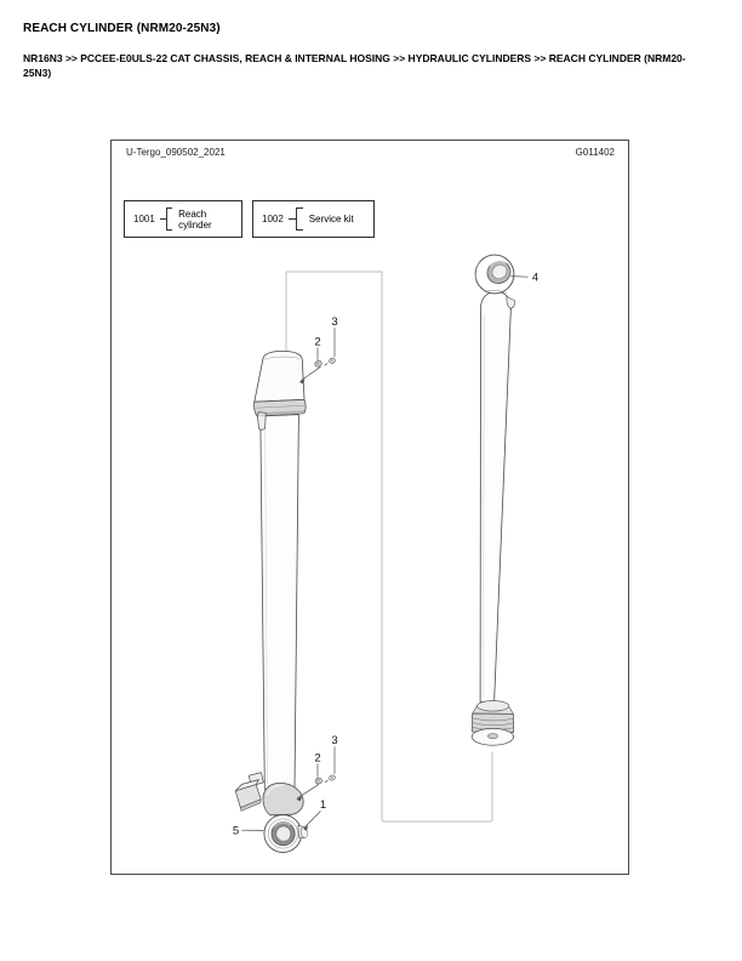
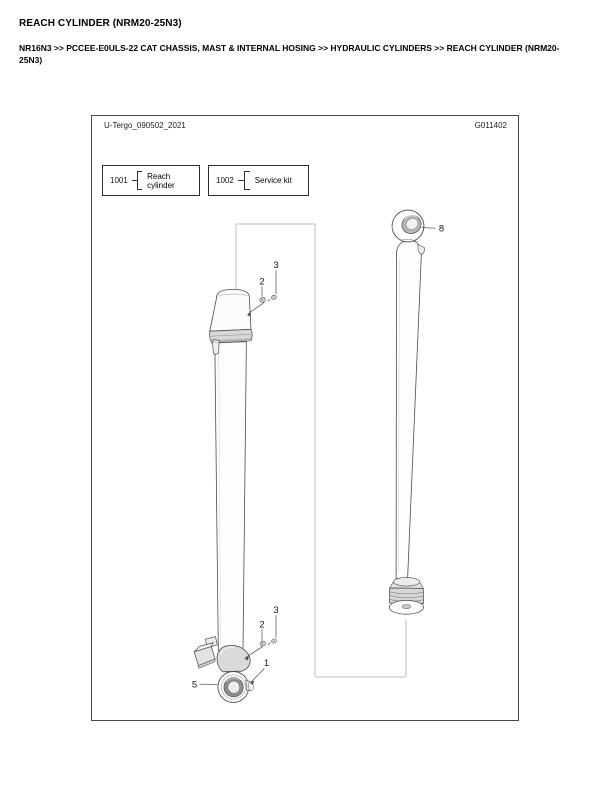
  REACH CYLINDER (NRM20-25N3)
- NR16N3 >> PCCEE-E0ULS-22 CAT CHASSIS, REACH & INTERNAL HOSING >> HYDRAULIC CYLINDERS >> REACH CYLINDER (NRM20-25N3)
+ NR16N3 >> PCCEE-E0ULS-22 CAT CHASSIS, MAST & INTERNAL HOSING >> HYDRAULIC CYLINDERS >> REACH CYLINDER (NRM20-25N3)
  U-Tergo_090502_2021
  G011402
  1001
  Reach cylinder
  1002
  Service kit
- 4
+ 8
  3
  2
  3
  2
  1
  5
